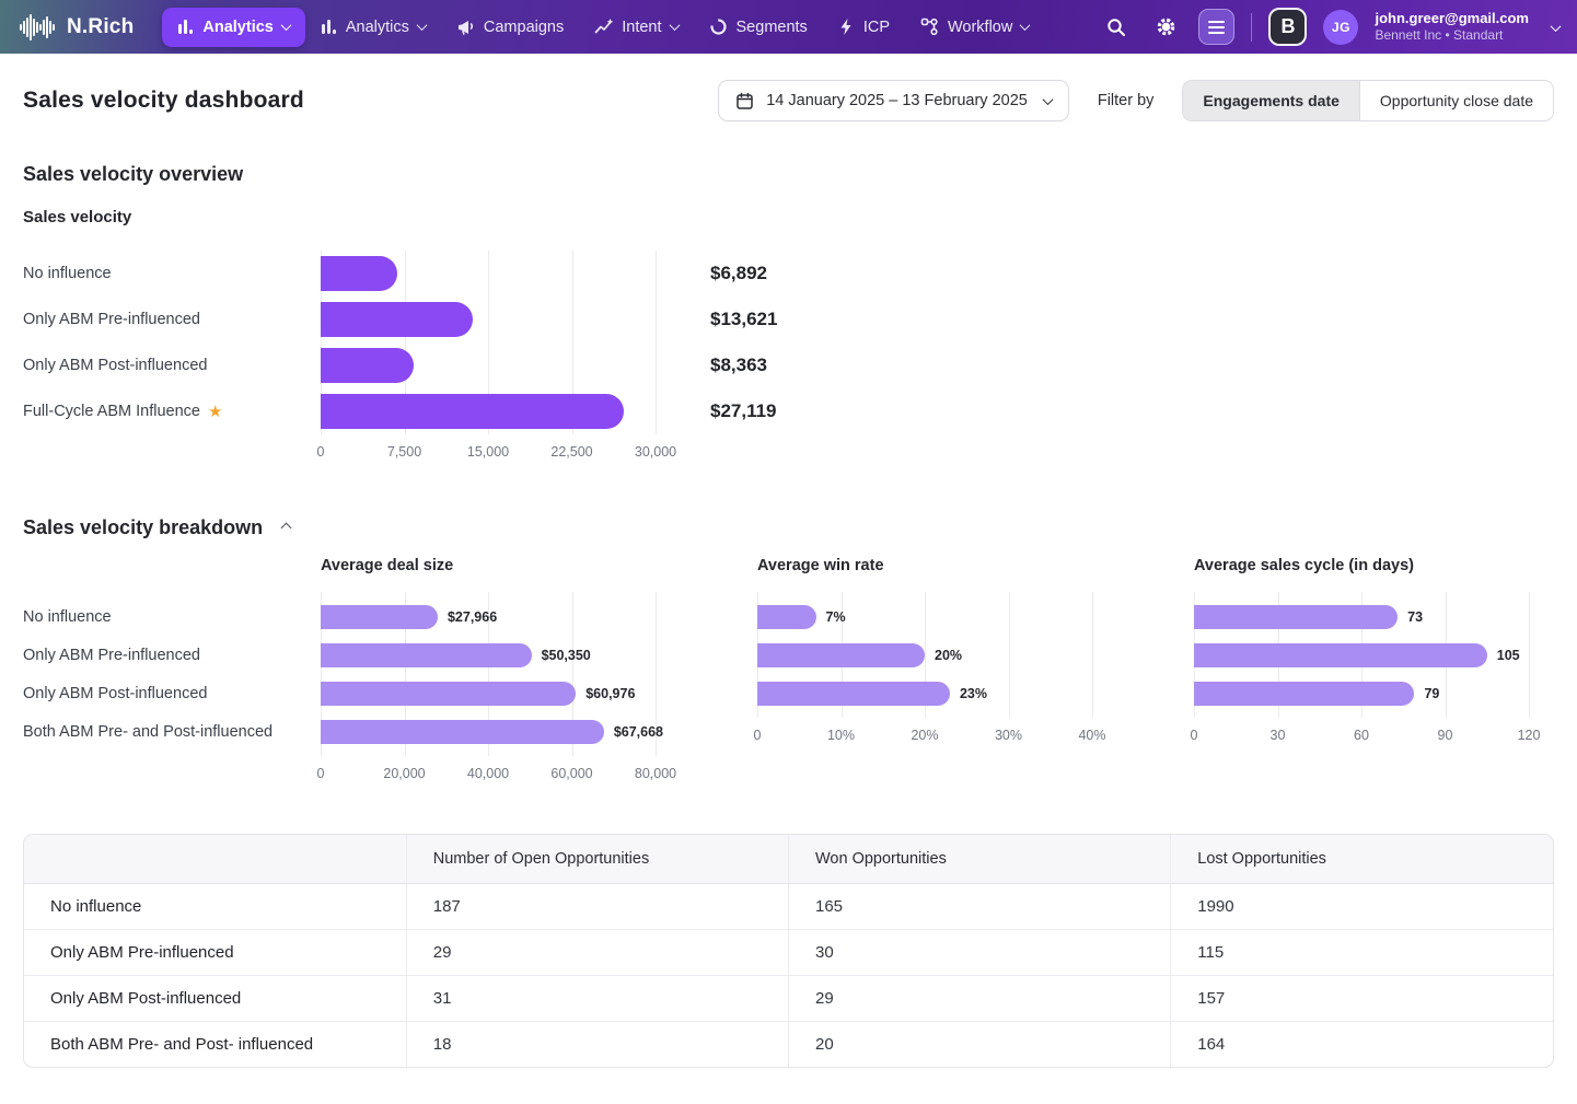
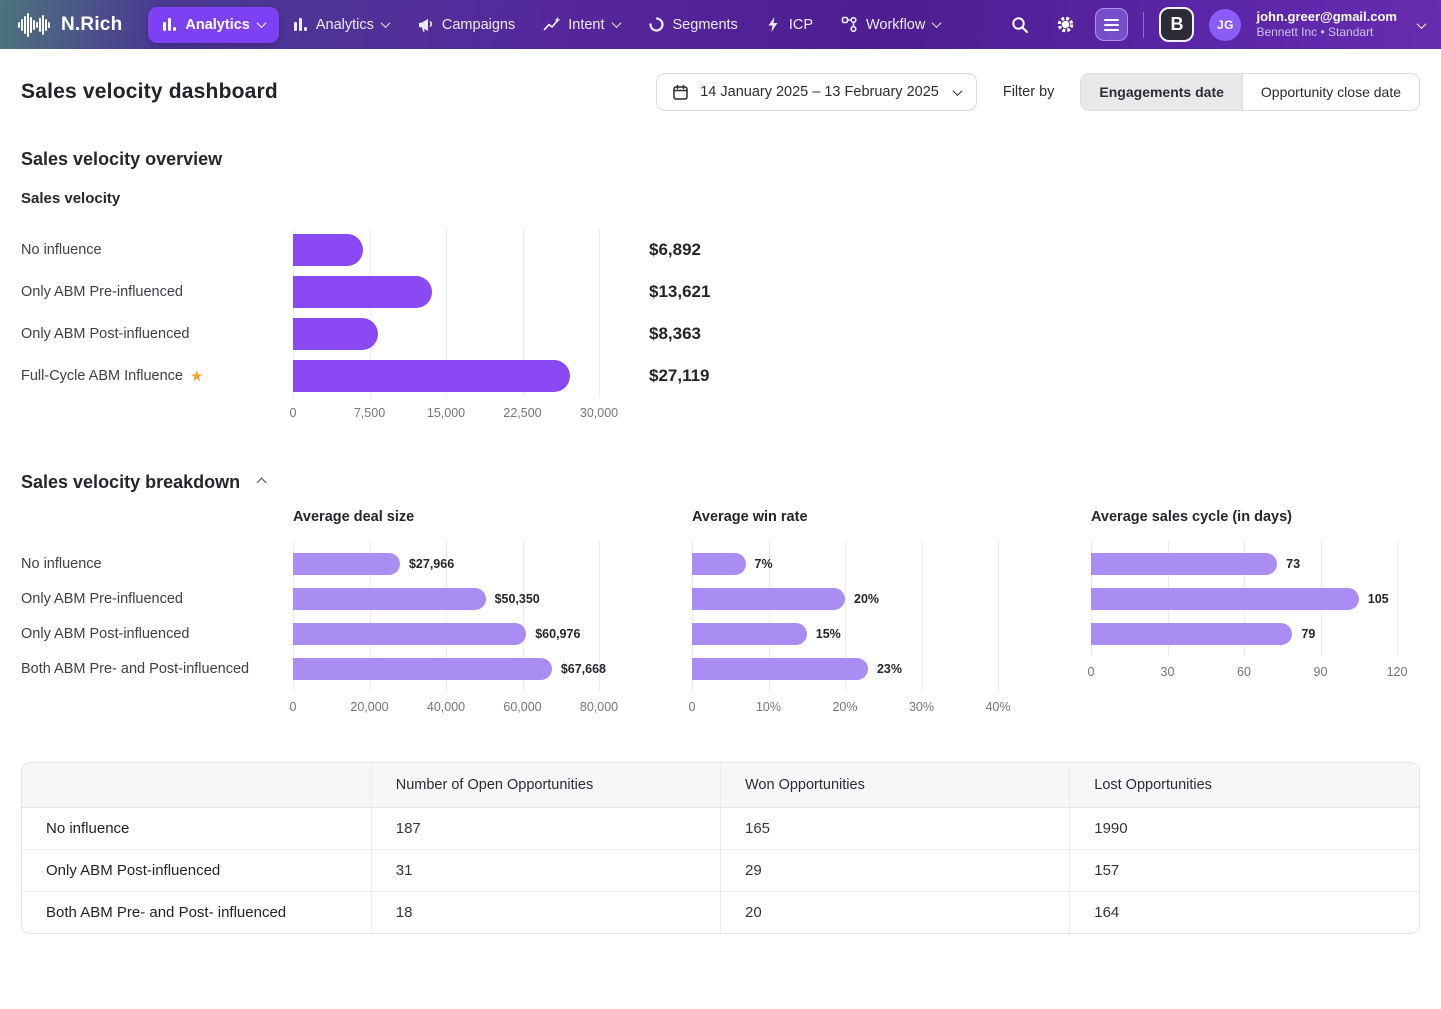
  N.Rich
  Analytics
  Analytics
  Campaigns
  Intent
  Segments
  ICP
  Workflow
  B
  JG
  john.greer@gmail.com
  Bennett Inc • Standart
  Sales velocity dashboard
  14 January 2025 – 13 February 2025
  Filter by
  Engagements date
  Opportunity close date
  Sales velocity overview
  Sales velocity
  No influence
  Only ABM Pre-influenced
  Only ABM Post-influenced
  Full-Cycle ABM Influence
  ★
  0
  7,500
  15,000
  22,500
  30,000
  $6,892
  $13,621
  $8,363
  $27,119
  Sales velocity breakdown
  No influence
  Only ABM Pre-influenced
  Only ABM Post-influenced
  Both ABM Pre- and Post-influenced
  Average deal size
  $27,966
  $50,350
  $60,976
  $67,668
  0
  20,000
  40,000
  60,000
  80,000
  Average win rate
  7%
  20%
+ 15%
  23%
  0
  10%
  20%
  30%
  40%
  Average sales cycle (in days)
  73
  105
  79
  0
  30
  60
  90
  120
  	Number of Open Opportunities	Won Opportunities	Lost Opportunities
  No influence	187	165	1990
- Only ABM Pre-influenced	29	30	115
  Only ABM Post-influenced	31	29	157
  Both ABM Pre- and Post- influenced	18	20	164
